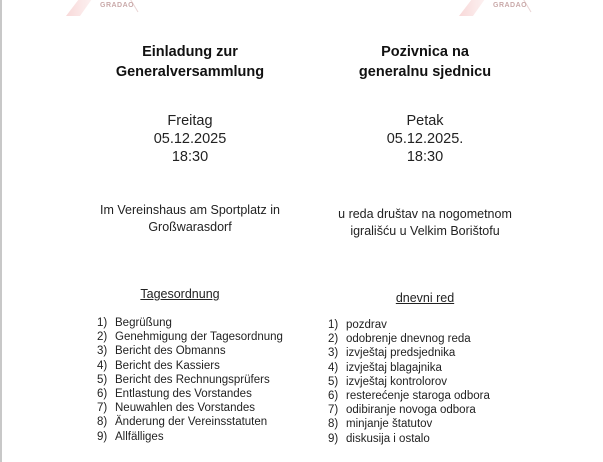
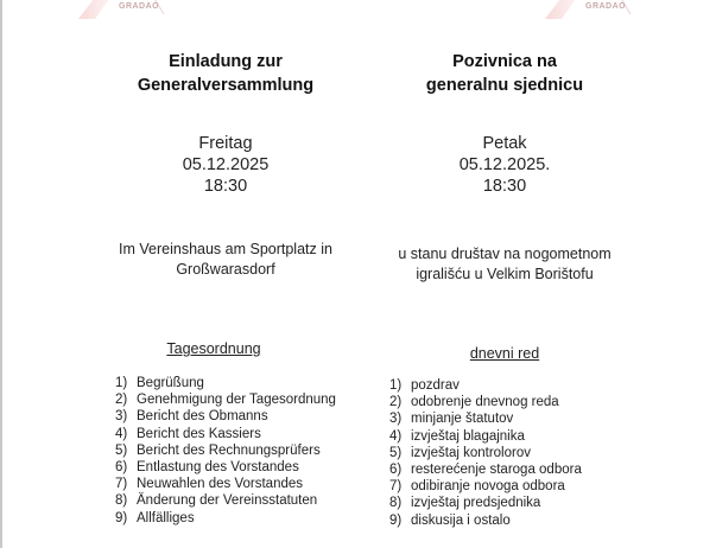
  Einladung zur
  Generalversammlung
  Freitag
  05.12.2025
  18:30
  Im Vereinshaus am Sportplatz in
  Großwarasdorf
  Tagesordnung
  1) Begrüßung
  2) Genehmigung der Tagesordnung
  3) Bericht des Obmanns
  4) Bericht des Kassiers
  5) Bericht des Rechnungsprüfers
  6) Entlastung des Vorstandes
  7) Neuwahlen des Vorstandes
  8) Änderung der Vereinsstatuten
  9) Allfälliges
  Pozivnica na
  generalnu sjednicu
  Petak
  05.12.2025.
  18:30
- u reda društav na nogometnom
+ u stanu društav na nogometnom
  igrališću u Velkim Borištofu
  dnevni red
  1) pozdrav
  2) odobrenje dnevnog reda
- 3) izvještaj predsjednika
+ 3) minjanje štatutov
  4) izvještaj blagajnika
  5) izvještaj kontrolorov
  6) resterećenje staroga odbora
  7) odibiranje novoga odbora
- 8) minjanje štatutov
+ 8) izvještaj predsjednika
  9) diskusija i ostalo
